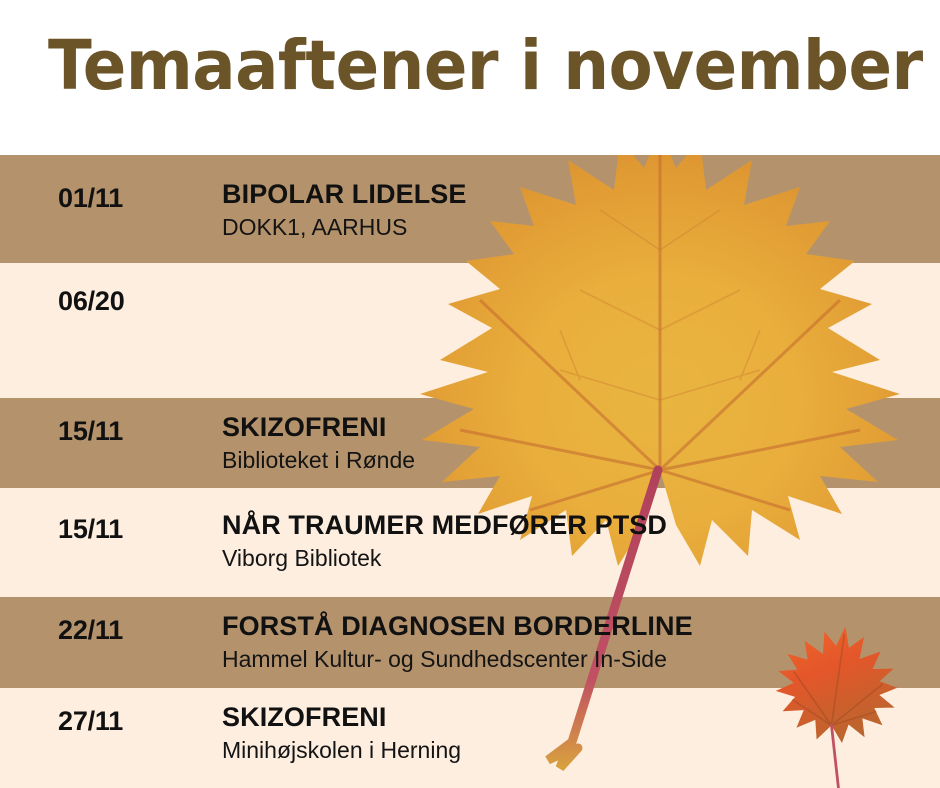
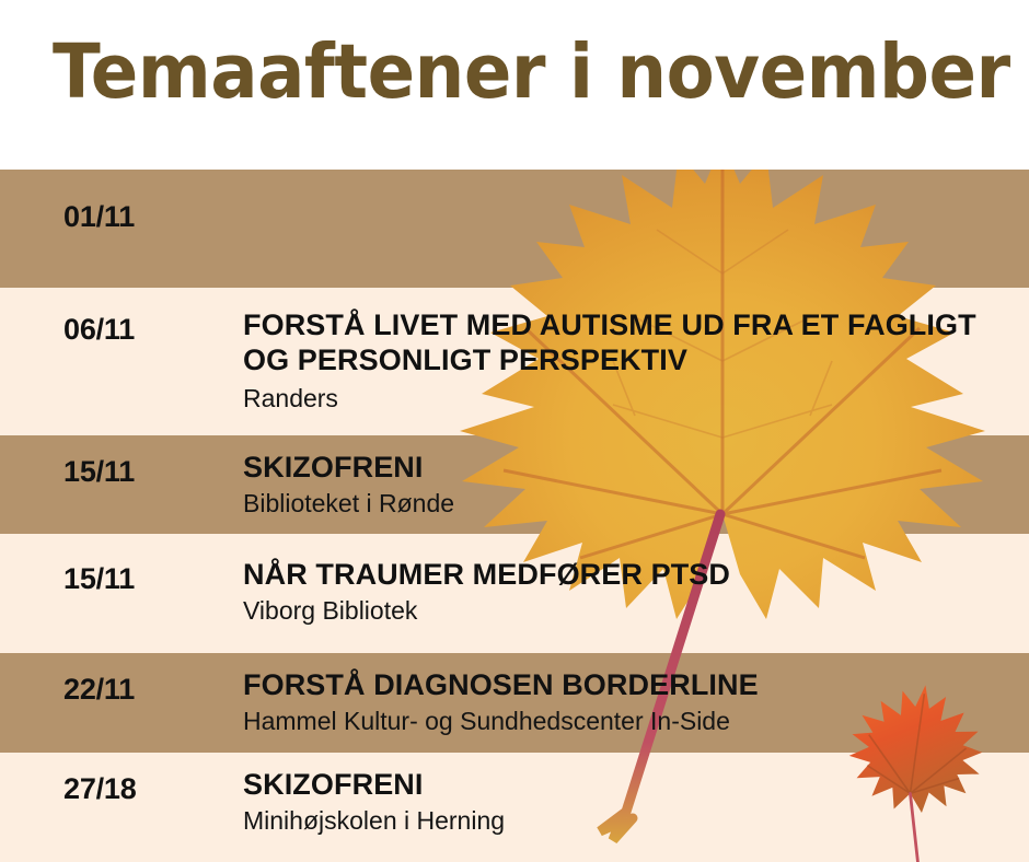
  Temaaftener i november
  01/11
- BIPOLAR LIDELSE
- DOKK1, AARHUS
- 06/20
+ 06/11
+ FORSTÅ LIVET MED AUTISME UD FRA ET FAGLIGT OG PERSONLIGT PERSPEKTIV
+ Randers
  15/11
  SKIZOFRENI
  Biblioteket i Rønde
  15/11
  NÅR TRAUMER MEDFØRER PTSD
  Viborg Bibliotek
  22/11
  FORSTÅ DIAGNOSEN BORDERLINE
  Hammel Kultur- og Sundhedscenter In-Side
- 27/11
+ 27/18
  SKIZOFRENI
  Minihøjskolen i Herning
